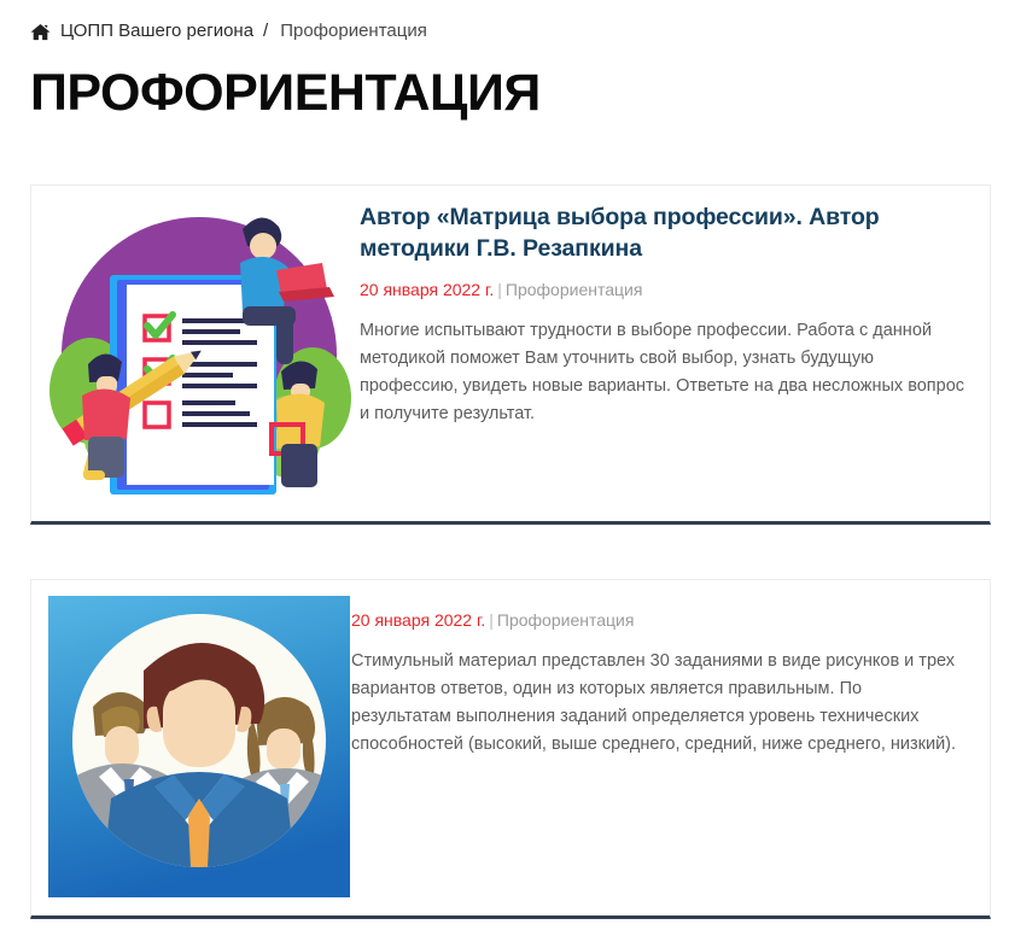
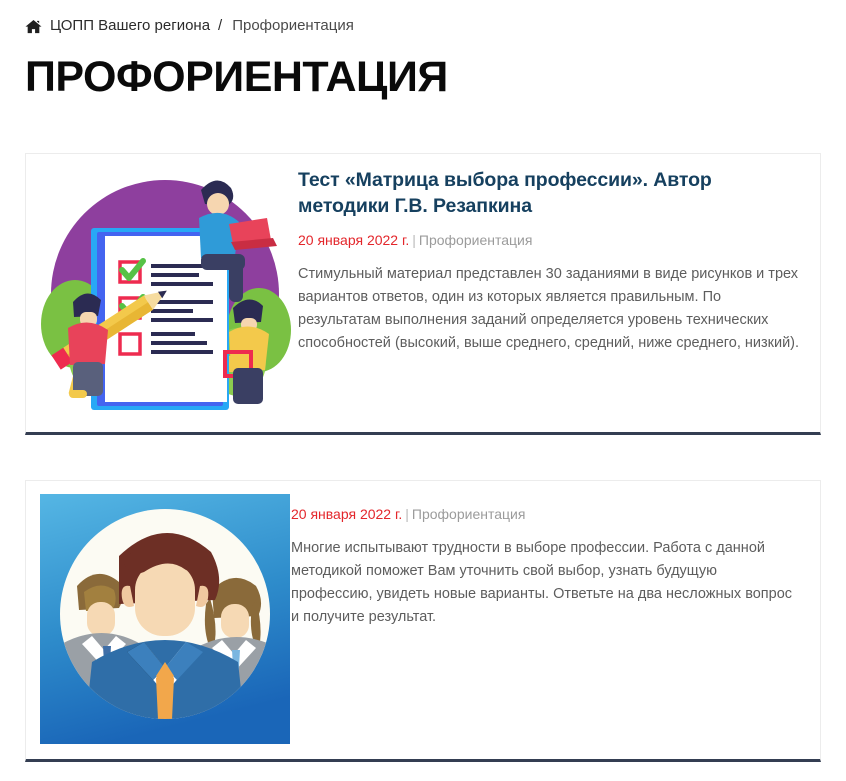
  ЦОПП Вашего региона
  /
  Профориентация
  ПРОФОРИЕНТАЦИЯ
- Автор «Матрица выбора профессии». Автор методики Г.В. Резапкина
+ Тест «Матрица выбора профессии». Автор методики Г.В. Резапкина
  20 января 2022 г. | Профориентация
- Многие испытывают трудности в выборе профессии. Работа с данной методикой поможет Вам уточнить свой выбор, узнать будущую профессию, увидеть новые варианты. Ответьте на два несложных вопрос и получите результат.
+ Стимульный материал представлен 30 заданиями в виде рисунков и трех вариантов ответов, один из которых является правильным. По результатам выполнения заданий определяется уровень технических способностей (высокий, выше среднего, средний, ниже среднего, низкий).
  20 января 2022 г. | Профориентация
- Стимульный материал представлен 30 заданиями в виде рисунков и трех вариантов ответов, один из которых является правильным. По результатам выполнения заданий определяется уровень технических способностей (высокий, выше среднего, средний, ниже среднего, низкий).
+ Многие испытывают трудности в выборе профессии. Работа с данной методикой поможет Вам уточнить свой выбор, узнать будущую профессию, увидеть новые варианты. Ответьте на два несложных вопрос и получите результат.
